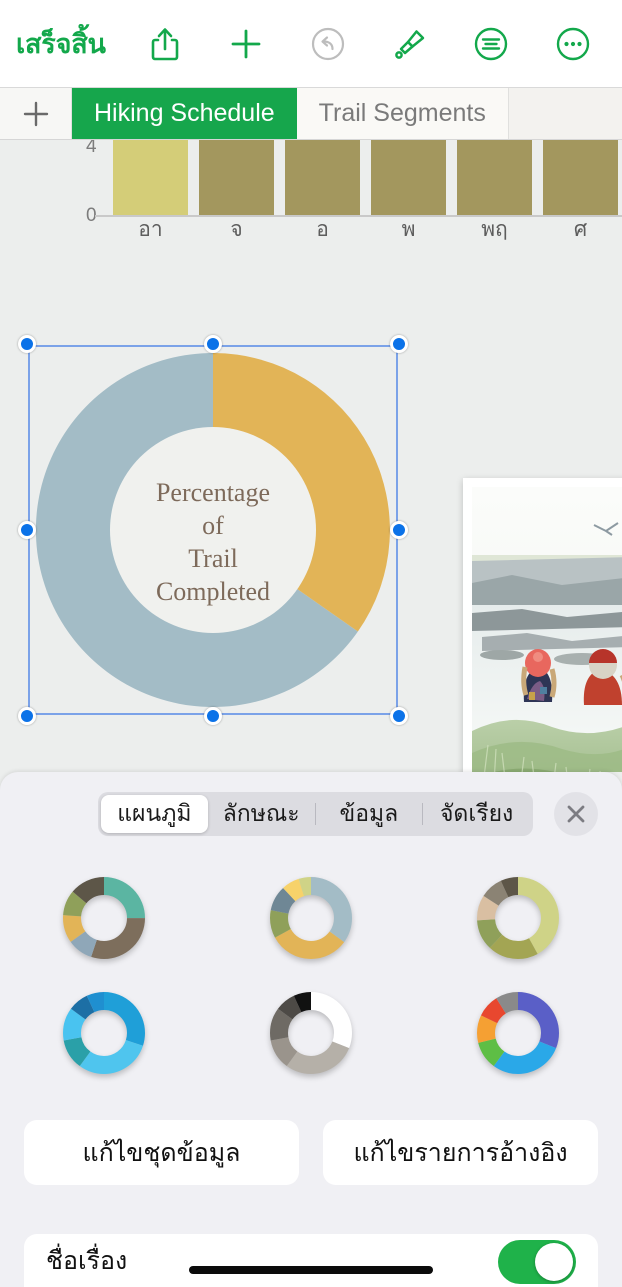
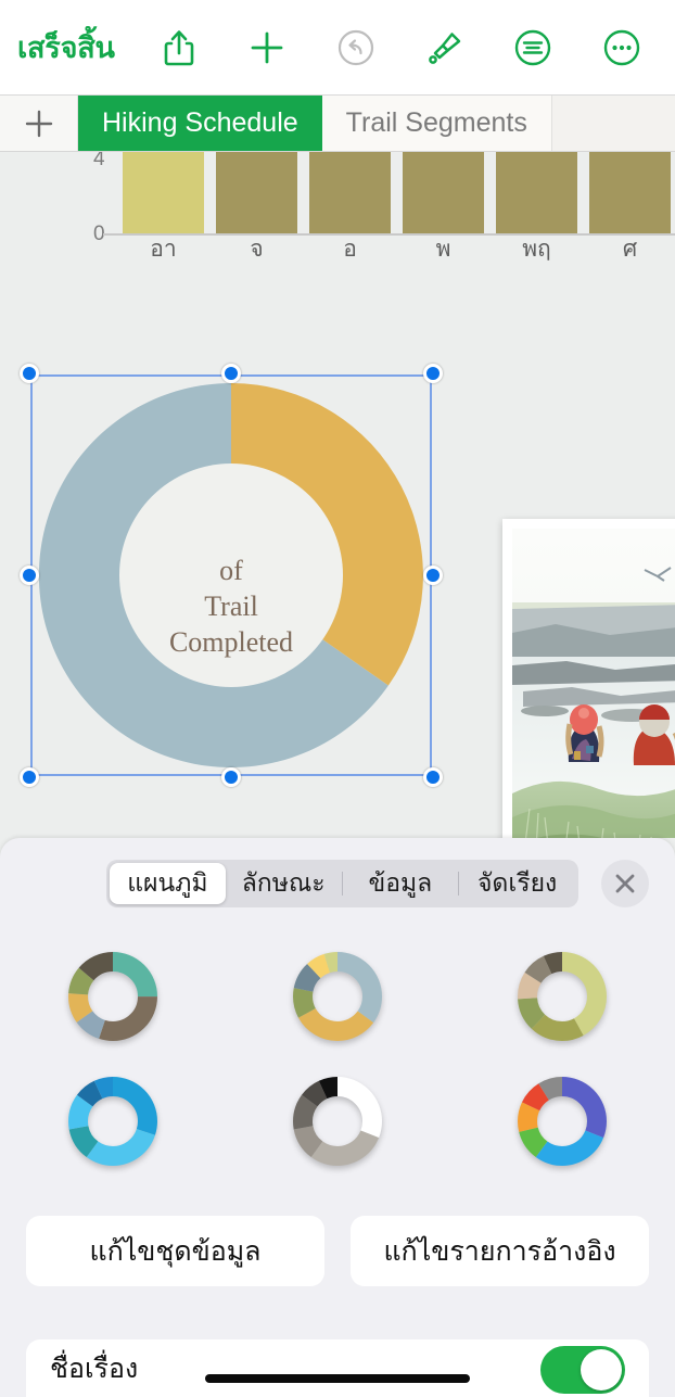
  เสร็จสิ้น
  Hiking Schedule
  Trail Segments
  4
  0
  อา
  จ
  อ
  พ
  พฤ
  ศ
- Percentage
  of
  Trail
  Completed
  แผนภูมิ
  ลักษณะ
  ข้อมูล
  จัดเรียง
  แก้ไขชุดข้อมูล
  แก้ไขรายการอ้างอิง
  ชื่อเรื่อง
